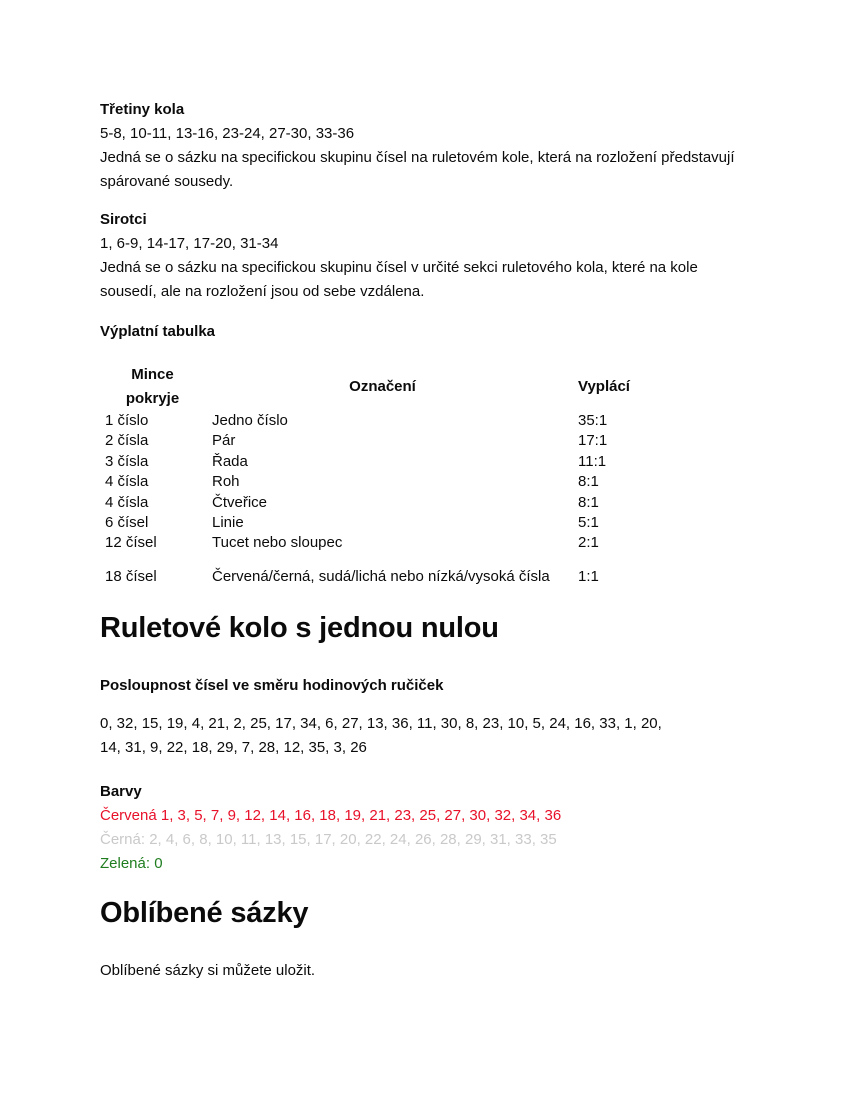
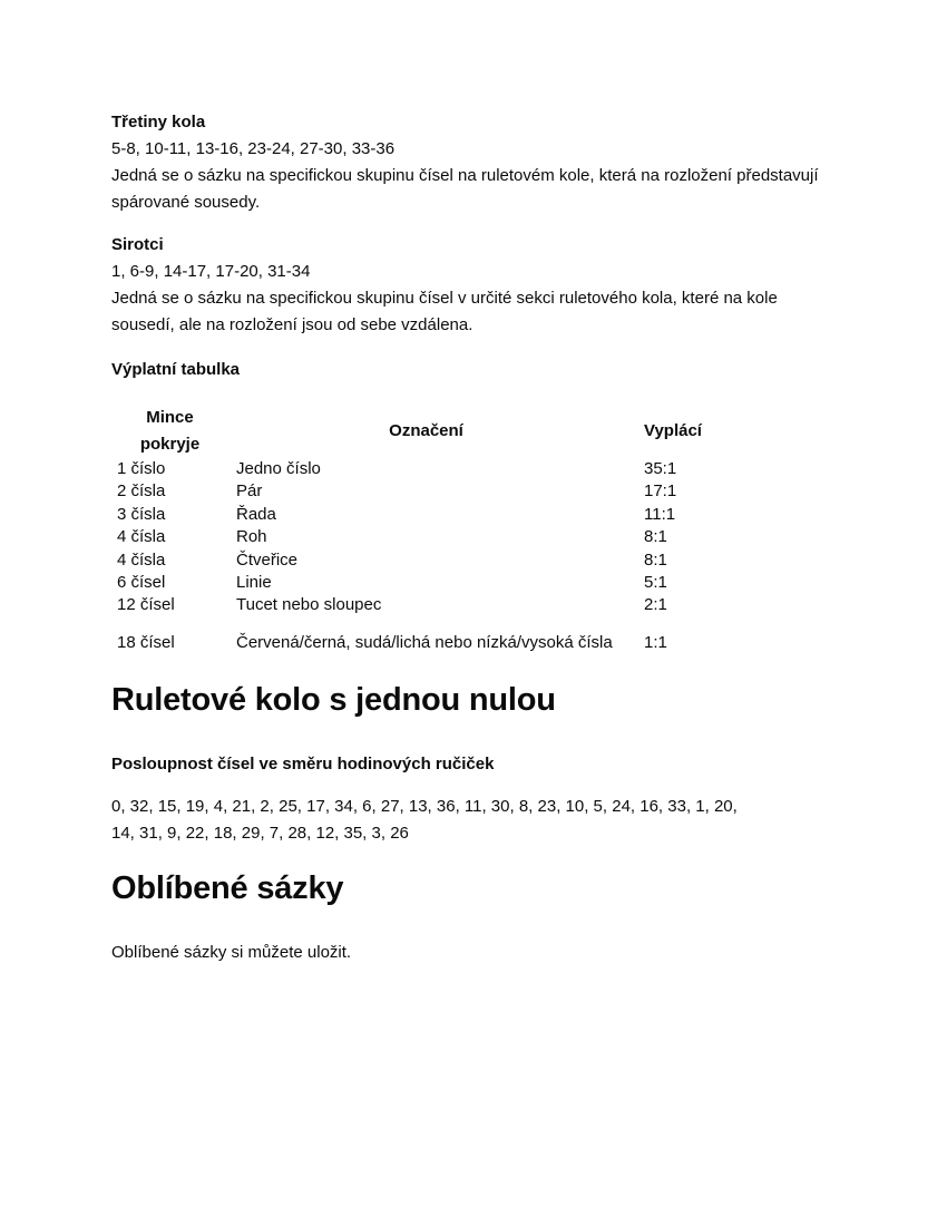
  Třetiny kola
  5-8, 10-11, 13-16, 23-24, 27-30, 33-36
  Jedná se o sázku na specifickou skupinu čísel na ruletovém kole, která na rozložení představují spárované sousedy.
  Sirotci
  1, 6-9, 14-17, 17-20, 31-34
  Jedná se o sázku na specifickou skupinu čísel v určité sekci ruletového kola, které na kole sousedí, ale na rozložení jsou od sebe vzdálena.
  Výplatní tabulka
  Mince pokryje	Označení	Vyplácí
  1 číslo	Jedno číslo	35:1
  2 čísla	Pár	17:1
  3 čísla	Řada	11:1
  4 čísla	Roh	8:1
  4 čísla	Čtveřice	8:1
  6 čísel	Linie	5:1
  12 čísel	Tucet nebo sloupec	2:1
  18 čísel	Červená/černá, sudá/lichá nebo nízká/vysoká čísla	1:1
  Ruletové kolo s jednou nulou
  Posloupnost čísel ve směru hodinových ručiček
  0, 32, 15, 19, 4, 21, 2, 25, 17, 34, 6, 27, 13, 36, 11, 30, 8, 23, 10, 5, 24, 16, 33, 1, 20,
  14, 31, 9, 22, 18, 29, 7, 28, 12, 35, 3, 26
- Barvy
- Červená 1, 3, 5, 7, 9, 12, 14, 16, 18, 19, 21, 23, 25, 27, 30, 32, 34, 36
- Černá: 2, 4, 6, 8, 10, 11, 13, 15, 17, 20, 22, 24, 26, 28, 29, 31, 33, 35
- Zelená: 0
  Oblíbené sázky
  Oblíbené sázky si můžete uložit.
